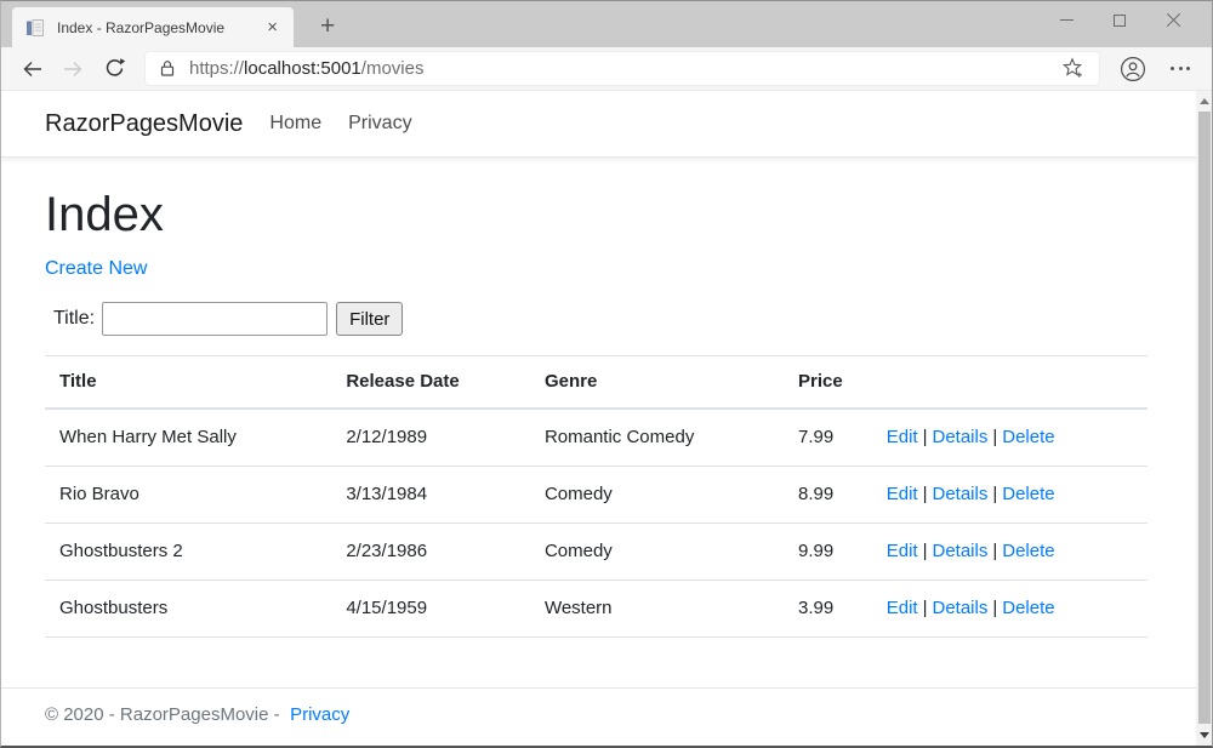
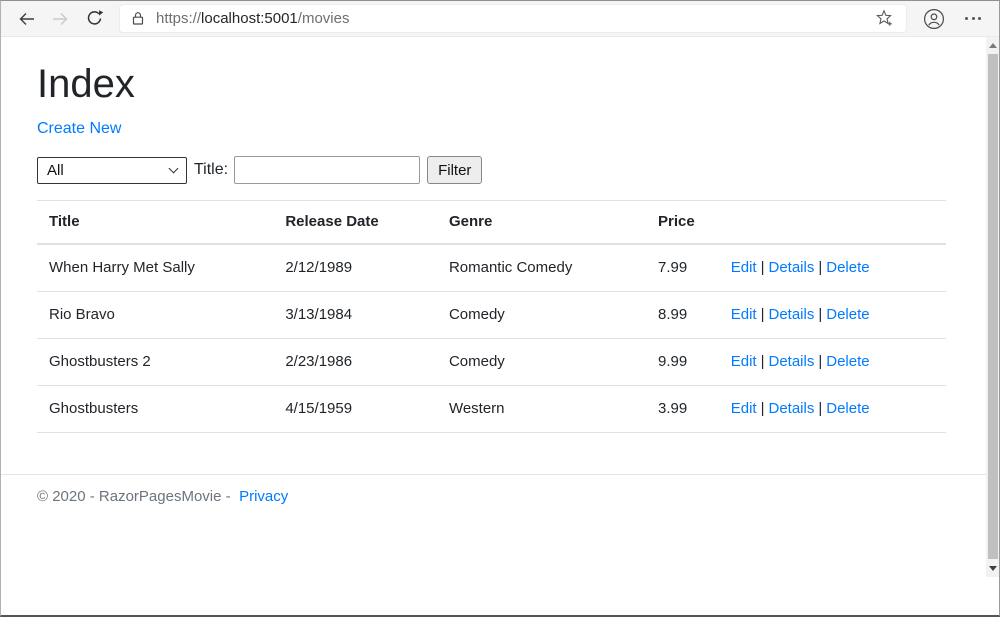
- Index - RazorPagesMovie
- ×
- +
  https://localhost:5001/movies
- RazorPagesMovie
- Home
- Privacy
  Index
  Create New
+ All
  Title:
  Filter
  Title	Release Date	Genre	Price
  When Harry Met Sally	2/12/1989	Romantic Comedy	7.99	Edit | Details | Delete
  Rio Bravo	3/13/1984	Comedy	8.99	Edit | Details | Delete
  Ghostbusters 2	2/23/1986	Comedy	9.99	Edit | Details | Delete
  Ghostbusters	4/15/1959	Western	3.99	Edit | Details | Delete
  © 2020 - RazorPagesMovie - Privacy
